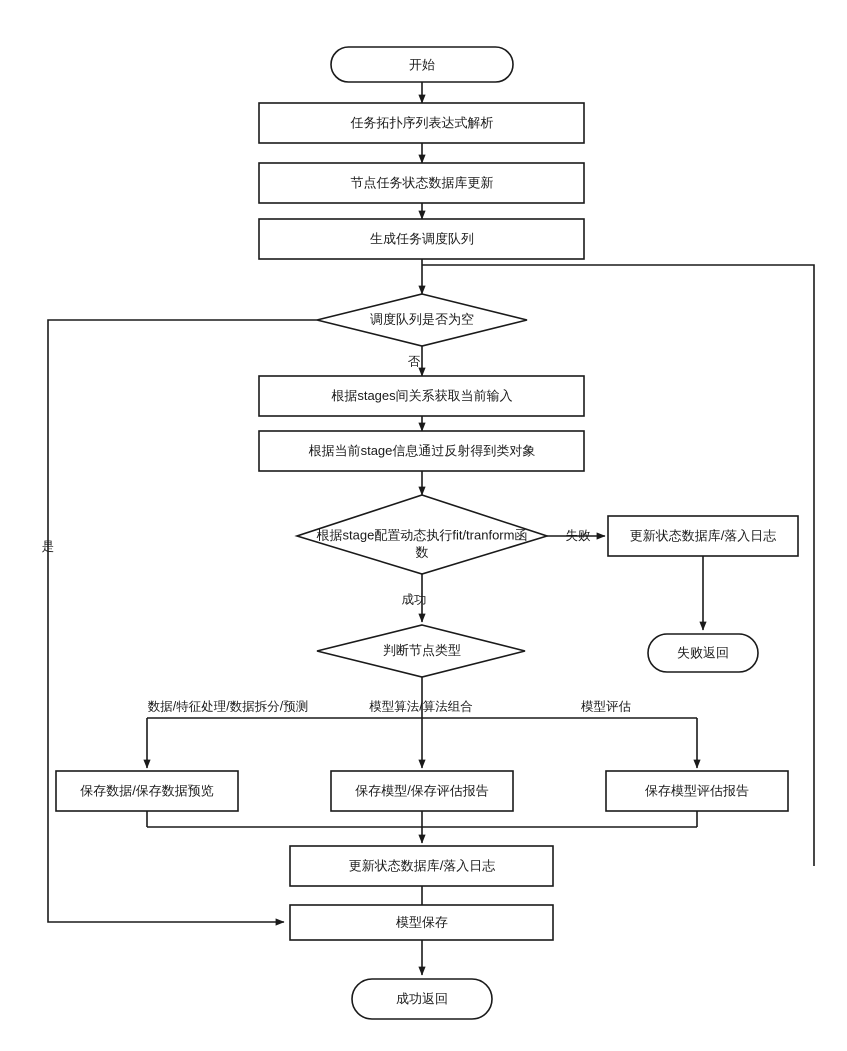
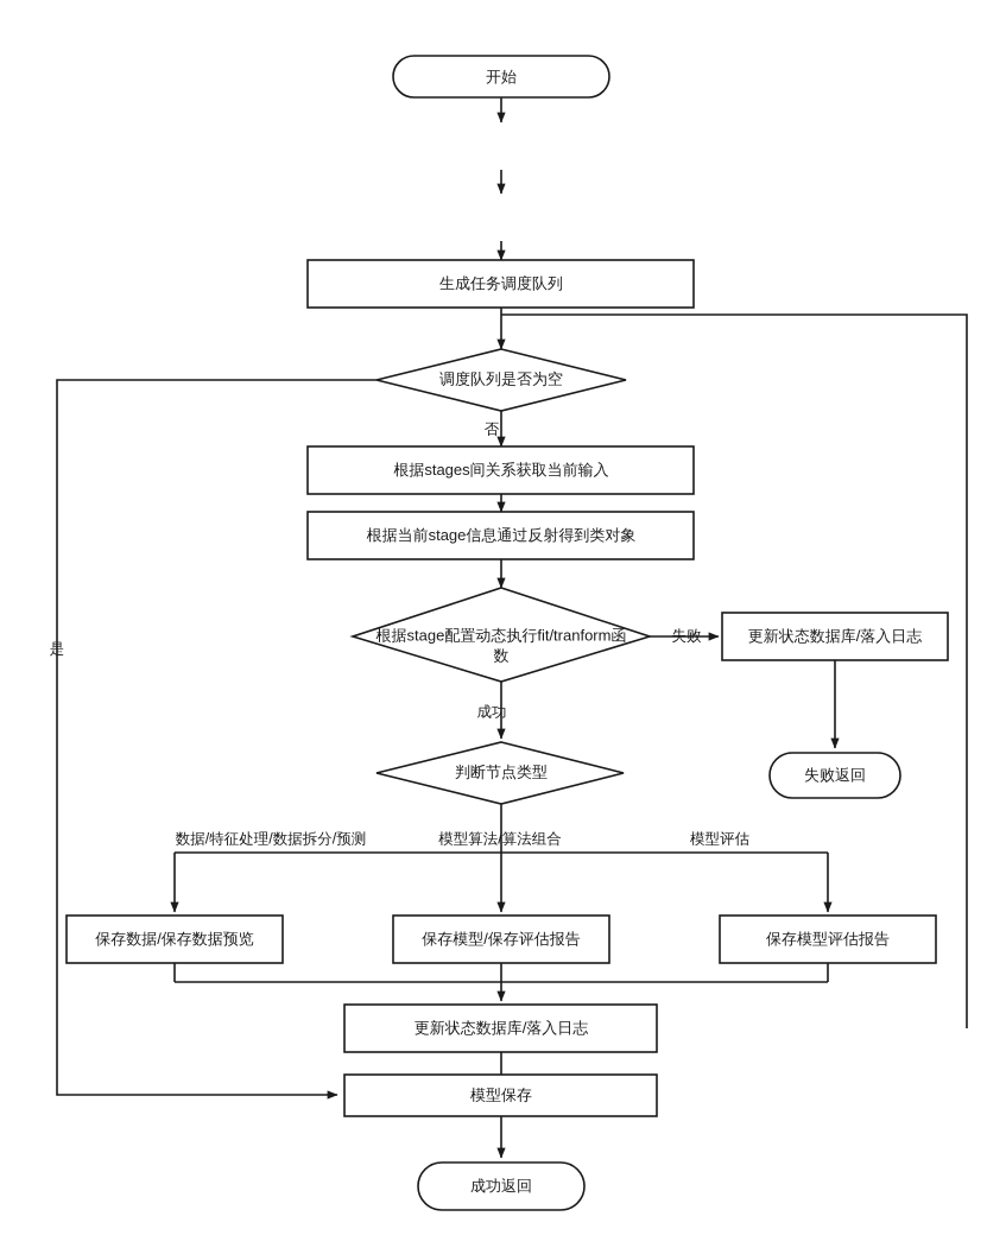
  开始
- 任务拓扑序列表达式解析
- 节点任务状态数据库更新
  生成任务调度队列
  调度队列是否为空
  根据stages间关系获取当前输入
  根据当前stage信息通过反射得到类对象
  根据stage配置动态执行fit/tranform函
  数
  更新状态数据库/落入日志
  失败返回
  判断节点类型
  保存数据/保存数据预览
  保存模型/保存评估报告
  保存模型评估报告
  更新状态数据库/落入日志
  模型保存
  成功返回
  否
  是
  失败
  成功
  数据/特征处理/数据拆分/预测
  模型算法/算法组合
  模型评估
